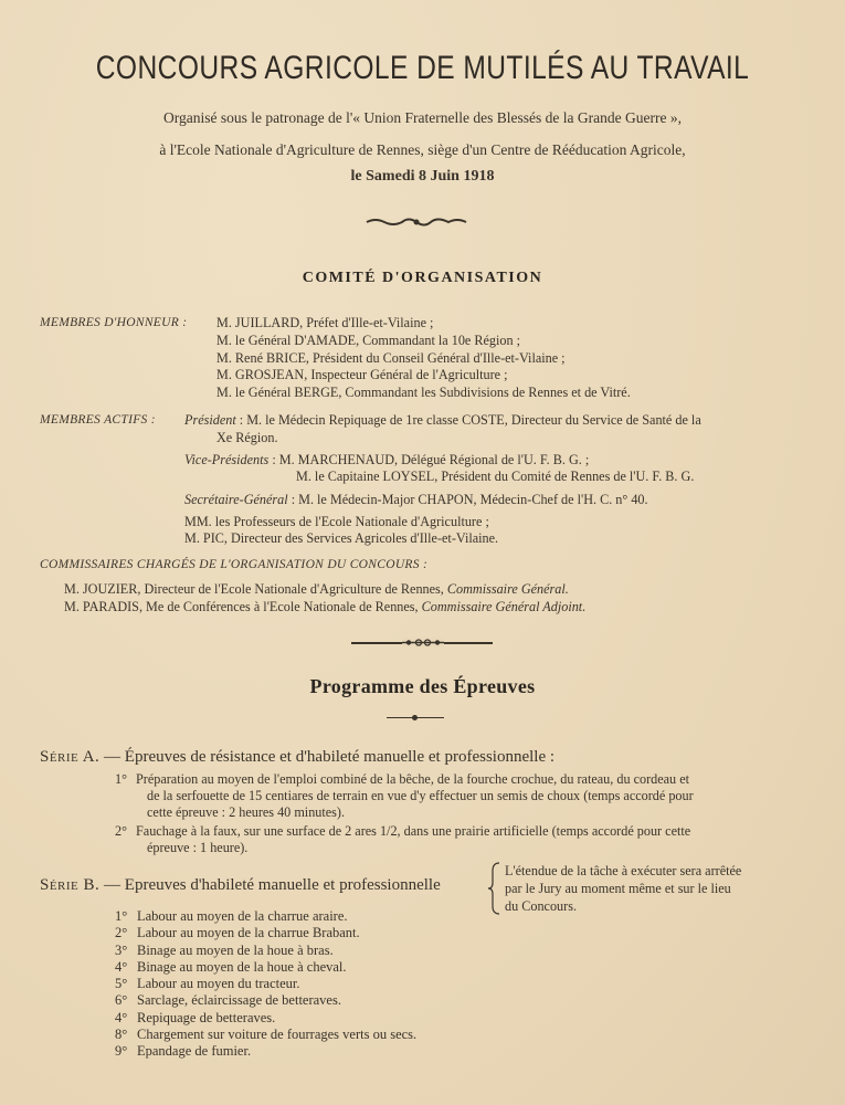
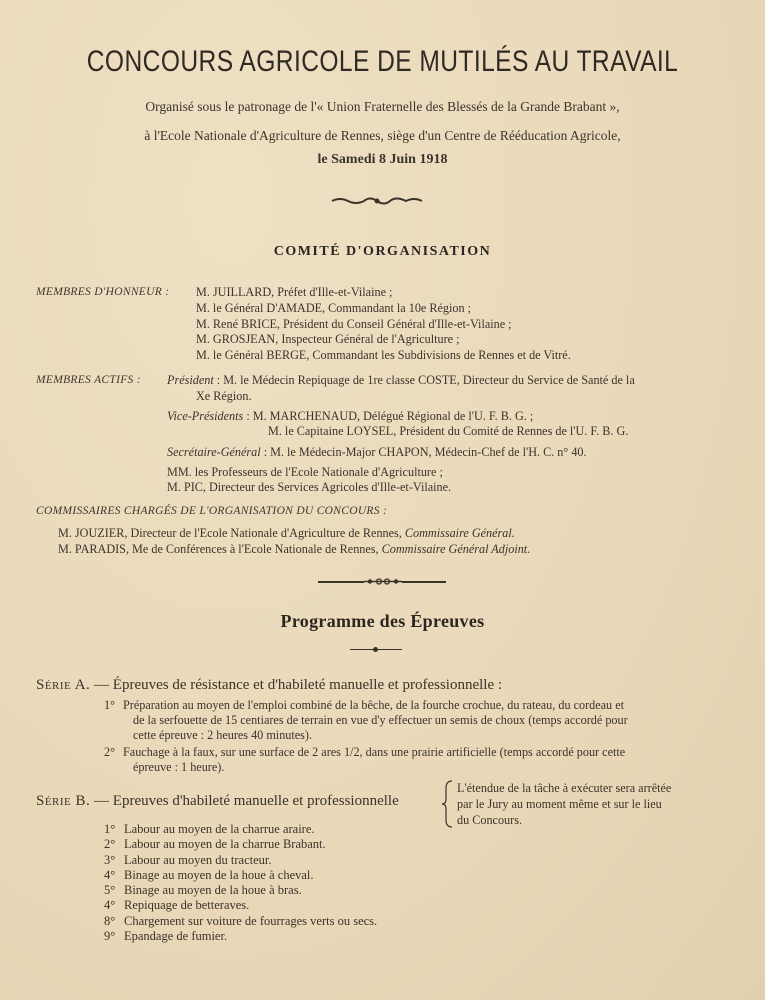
  CONCOURS AGRICOLE DE MUTILÉS AU TRAVAIL
- Organisé sous le patronage de l'« Union Fraternelle des Blessés de la Grande Guerre »,
+ Organisé sous le patronage de l'« Union Fraternelle des Blessés de la Grande Brabant »,
  à l'Ecole Nationale d'Agriculture de Rennes, siège d'un Centre de Rééducation Agricole,
  le Samedi 8 Juin 1918
  COMITÉ D'ORGANISATION
  MEMBRES D'HONNEUR :
  M. JUILLARD, Préfet d'Ille-et-Vilaine ;
  M. le Général D'AMADE, Commandant la 10e Région ;
  M. René BRICE, Président du Conseil Général d'Ille-et-Vilaine ;
  M. GROSJEAN, Inspecteur Général de l'Agriculture ;
  M. le Général BERGE, Commandant les Subdivisions de Rennes et de Vitré.
  MEMBRES ACTIFS :
  Président : M. le Médecin Repiquage de 1re classe COSTE, Directeur du Service de Santé de la
  Xe Région.
  Vice-Présidents : M. MARCHENAUD, Délégué Régional de l'U. F. B. G. ;
  M. le Capitaine LOYSEL, Président du Comité de Rennes de l'U. F. B. G.
  Secrétaire-Général : M. le Médecin-Major CHAPON, Médecin-Chef de l'H. C. n° 40.
  MM. les Professeurs de l'Ecole Nationale d'Agriculture ;
  M. PIC, Directeur des Services Agricoles d'Ille-et-Vilaine.
  COMMISSAIRES CHARGÉS DE L'ORGANISATION DU CONCOURS :
  M. JOUZIER, Directeur de l'Ecole Nationale d'Agriculture de Rennes, Commissaire Général.
  M. PARADIS, Me de Conférences à l'Ecole Nationale de Rennes, Commissaire Général Adjoint.
  Programme des Épreuves
  Série A. — Épreuves de résistance et d'habileté manuelle et professionnelle :
  1°
  Préparation au moyen de l'emploi combiné de la bêche, de la fourche crochue, du rateau, du cordeau et
  de la serfouette de 15 centiares de terrain en vue d'y effectuer un semis de choux (temps accordé pour
  cette épreuve : 2 heures 40 minutes).
  2°
  Fauchage à la faux, sur une surface de 2 ares 1/2, dans une prairie artificielle (temps accordé pour cette
  épreuve : 1 heure).
  Série B. — Epreuves d'habileté manuelle et professionnelle
  L'étendue de la tâche à exécuter sera arrêtée
  par le Jury au moment même et sur le lieu
  du Concours.
  1° Labour au moyen de la charrue araire.
  2° Labour au moyen de la charrue Brabant.
- 3° Binage au moyen de la houe à bras.
+ 3° Labour au moyen du tracteur.
  4° Binage au moyen de la houe à cheval.
- 5° Labour au moyen du tracteur.
+ 5° Binage au moyen de la houe à bras.
- 6° Sarclage, éclaircissage de betteraves.
  4° Repiquage de betteraves.
  8° Chargement sur voiture de fourrages verts ou secs.
  9° Epandage de fumier.
